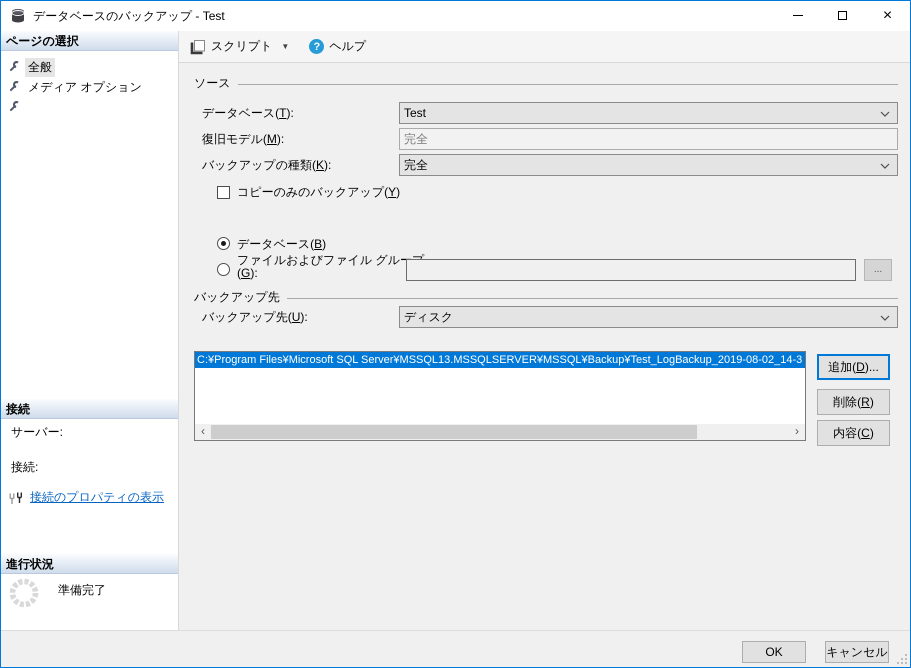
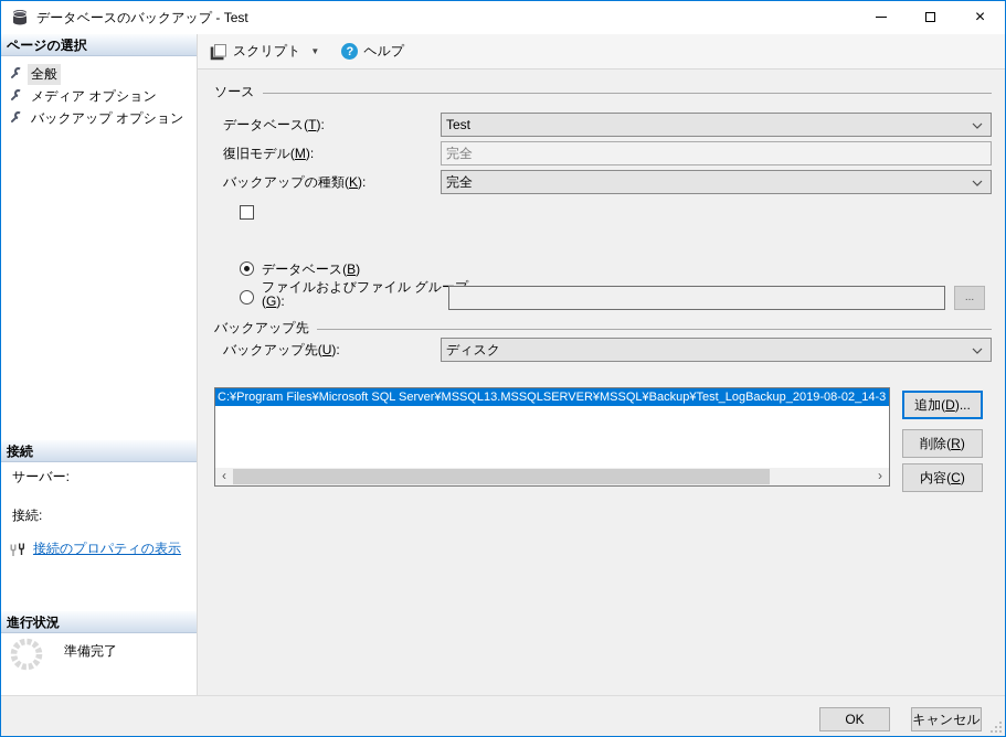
  データベースのバックアップ - Test
  ×
  ページの選択
  全般
  メディア オプション
+ バックアップ オプション
  接続
  サーバー:
  接続:
  接続のプロパティの表示
  進行状況
  準備完了
  スクリプト
  ▼
  ?
  ヘルプ
  ソース
  データベース(T):
  Test
  復旧モデル(M):
  完全
  バックアップの種類(K):
  完全
- コピーのみのバックアップ(Y)
  データベース(B)
  ファイルおよびファイル グル
  (G):
  ...
  バックアップ先
  バックアップ先(U):
  ディスク
  C:¥Program Files¥Microsoft SQL Server¥MSSQL13.MSSQLSERVER¥MSSQL¥Backup¥Test_LogBackup_2019-08-02_14-3
  ‹
  ›
  追加(D)...
  削除(R)
  内容(C)
  OK
  キャンセル
